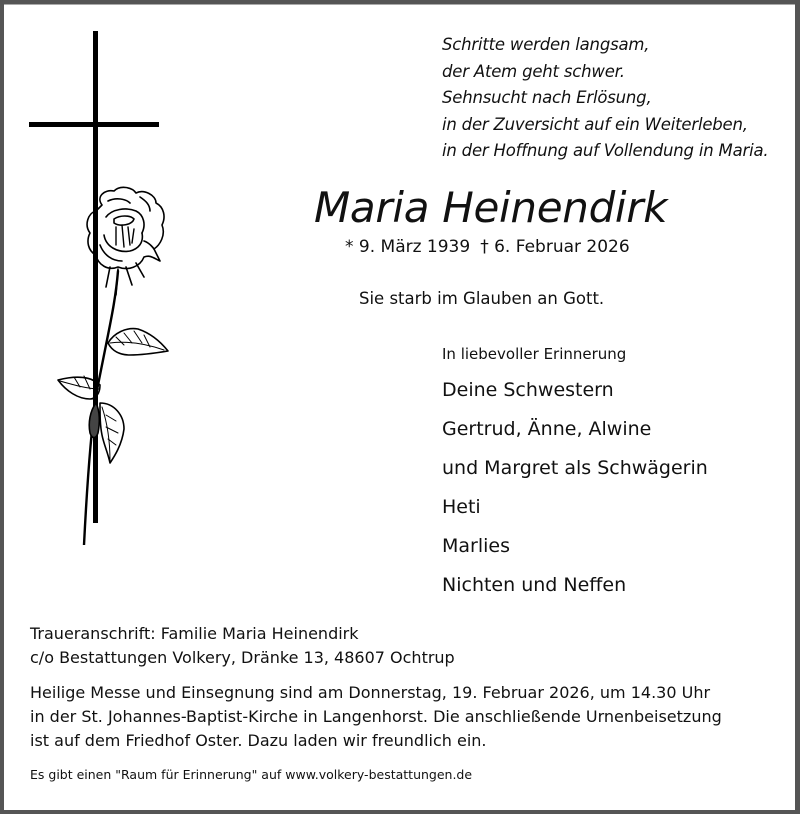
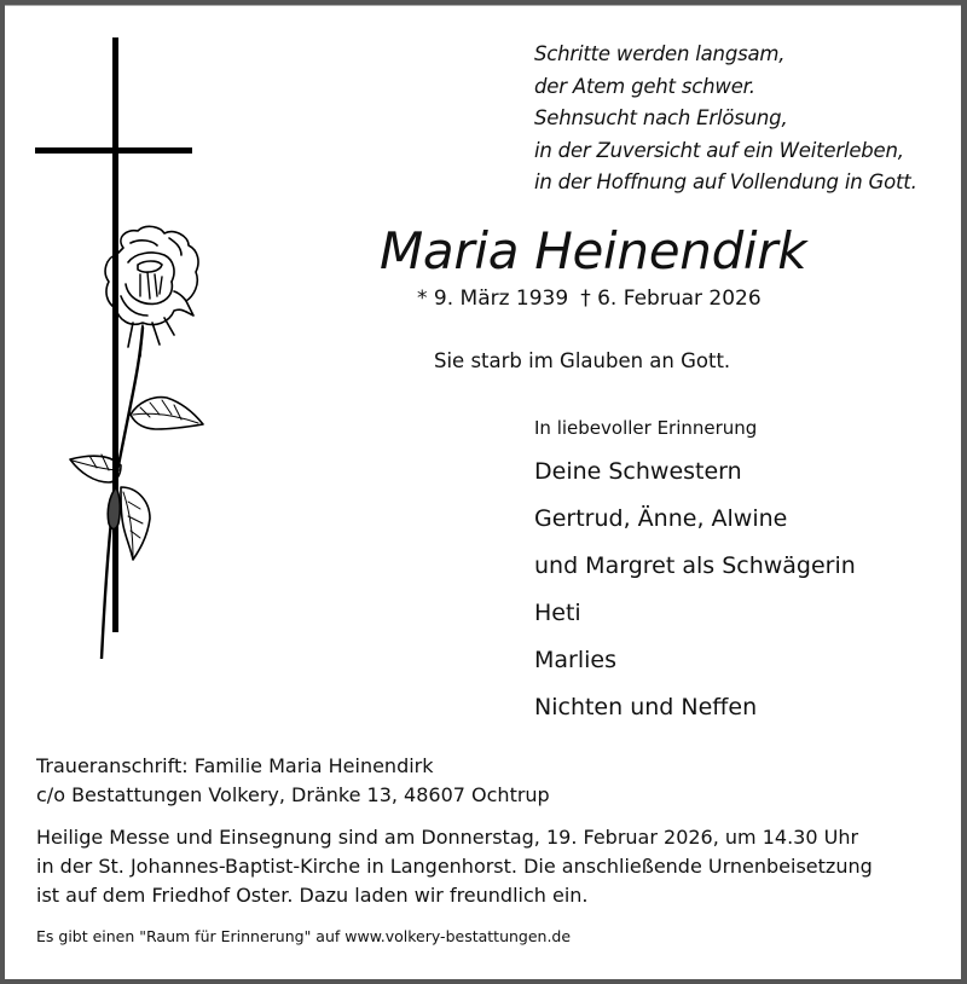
  Schritte werden langsam,
  der Atem geht schwer.
  Sehnsucht nach Erlösung,
  in der Zuversicht auf ein Weiterleben,
- in der Hoffnung auf Vollendung in Maria.
+ in der Hoffnung auf Vollendung in Gott.
  Maria Heinendirk
  * 9. März 1939 † 6. Februar 2026
  Sie starb im Glauben an Gott.
  In liebevoller Erinnerung
  Deine Schwestern
  Gertrud, Änne, Alwine
  und Margret als Schwägerin
  Heti
  Marlies
  Nichten und Neffen
  Traueranschrift: Familie Maria Heinendirk
  c/o Bestattungen Volkery, Dränke 13, 48607 Ochtrup
  Heilige Messe und Einsegnung sind am Donnerstag, 19. Februar 2026, um 14.30 Uhr
  in der St. Johannes-Baptist-Kirche in Langenhorst. Die anschließende Urnenbeisetzung
  ist auf dem Friedhof Oster. Dazu laden wir freundlich ein.
  Es gibt einen "Raum für Erinnerung" auf www.volkery-bestattungen.de
